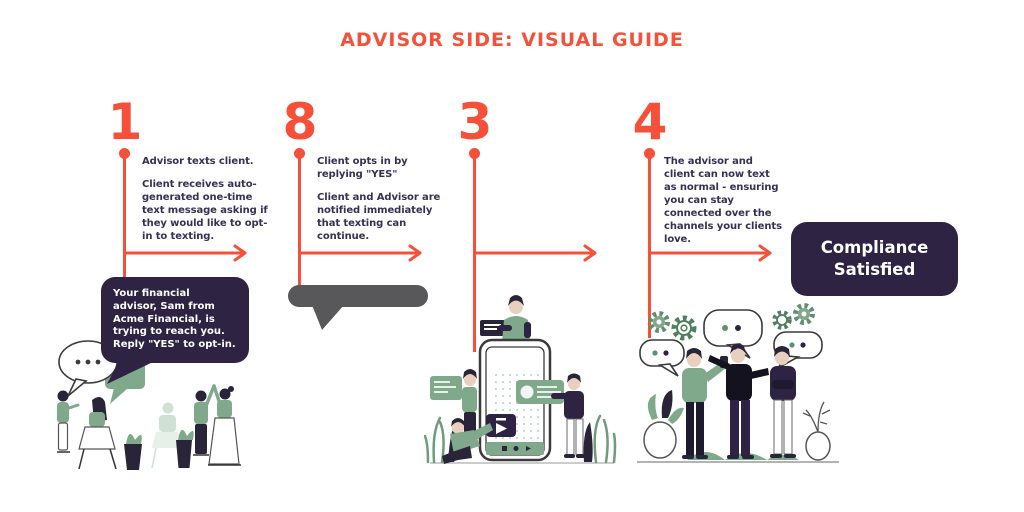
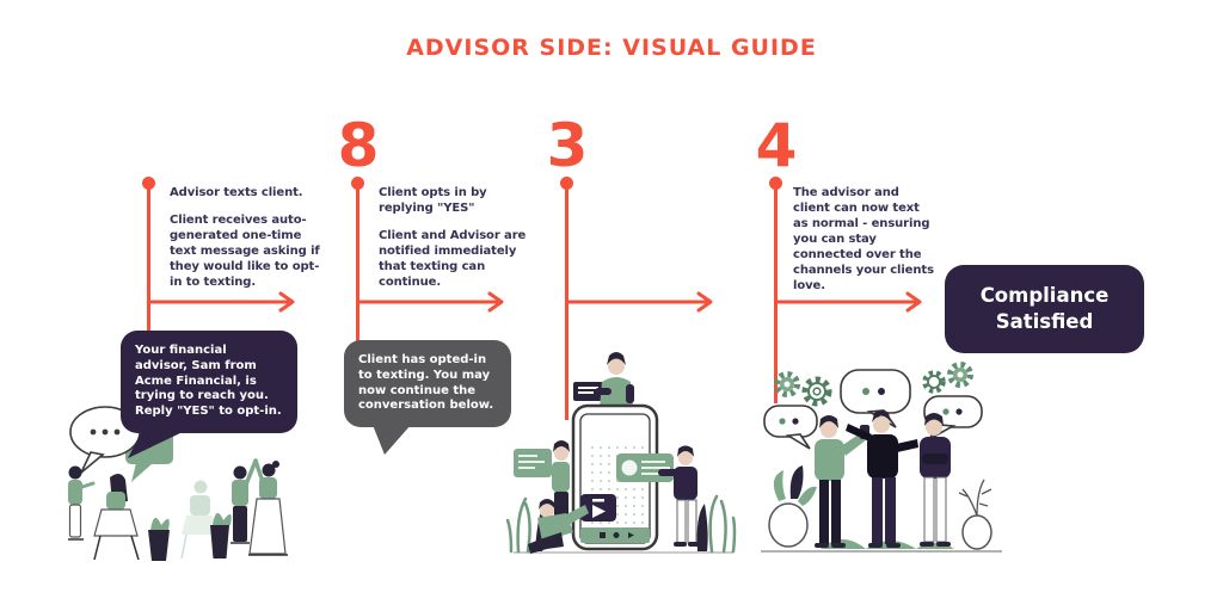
  ADVISOR SIDE: VISUAL GUIDE
- 1
  Advisor texts client.
  Client receives auto-generated one-time text message asking if they would like to opt-in to texting.
  Your financial advisor, Sam from Acme Financial, is trying to reach you. Reply "YES" to opt-in.
  8
  Client opts in by replying "YES"
  Client and Advisor are notified immediately that texting can continue.
+ Client has opted-in to texting. You may now continue the conversation below.
  3
  4
  The advisor and client can now text as normal - ensuring you can stay connected over the channels your clients love.
  Compliance Satisfied
